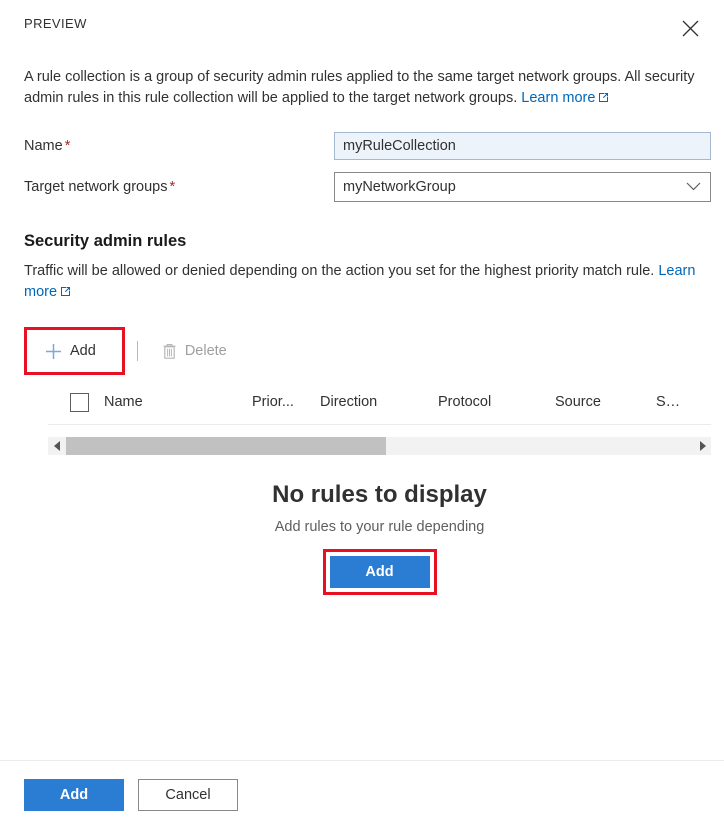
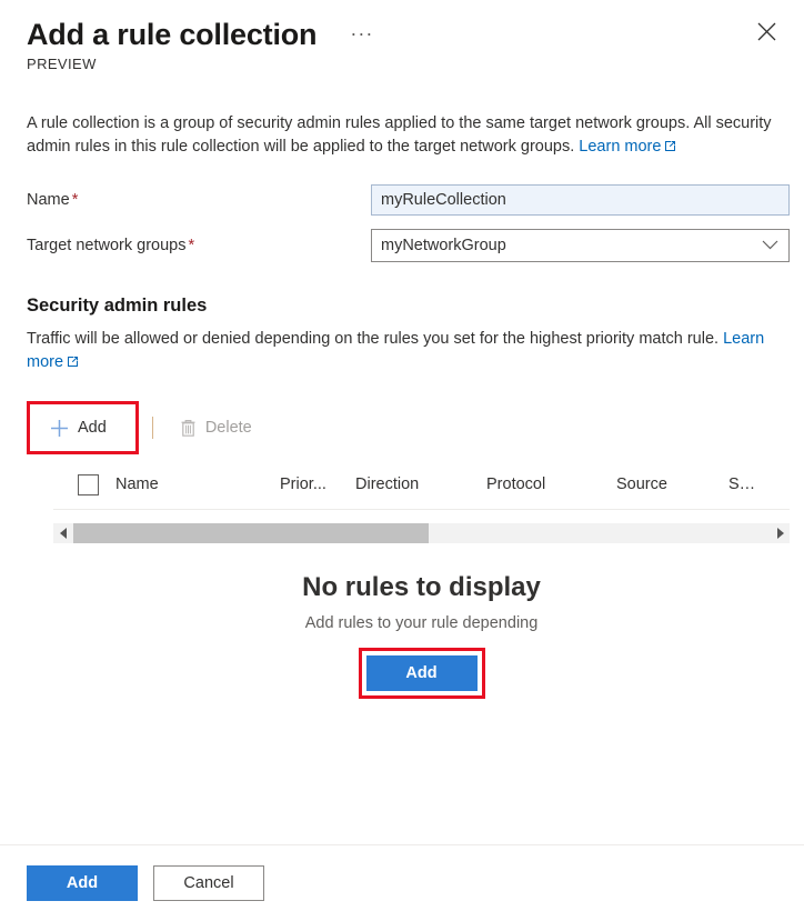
+ Add a rule collection
+ ···
  PREVIEW
  A rule collection is a group of security admin rules applied to the same target network groups. All security admin rules in this rule collection will be applied to the target network groups. Learn more
  Name *
  myRuleCollection
  Target network groups *
  myNetworkGroup
  Security admin rules
- Traffic will be allowed or denied depending on the action you set for the highest priority match rule. Learn more
+ Traffic will be allowed or denied depending on the rules you set for the highest priority match rule. Learn more
  Add
  Delete
  Name
  Prior...
  Direction
  Protocol
  Source
  S…
  No rules to display
  Add rules to your rule depending
  Add
  Add
  Cancel
